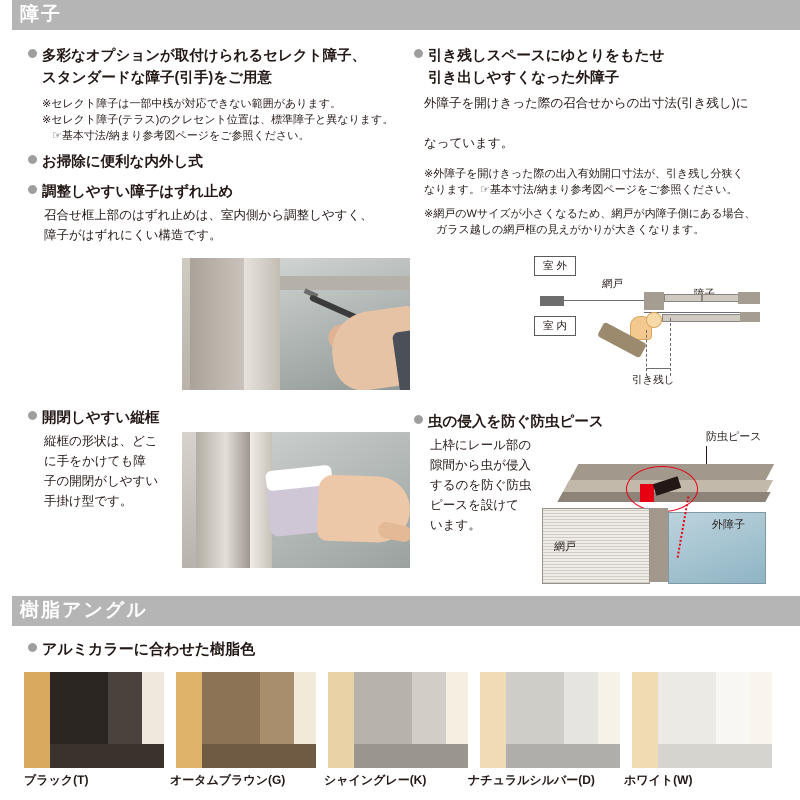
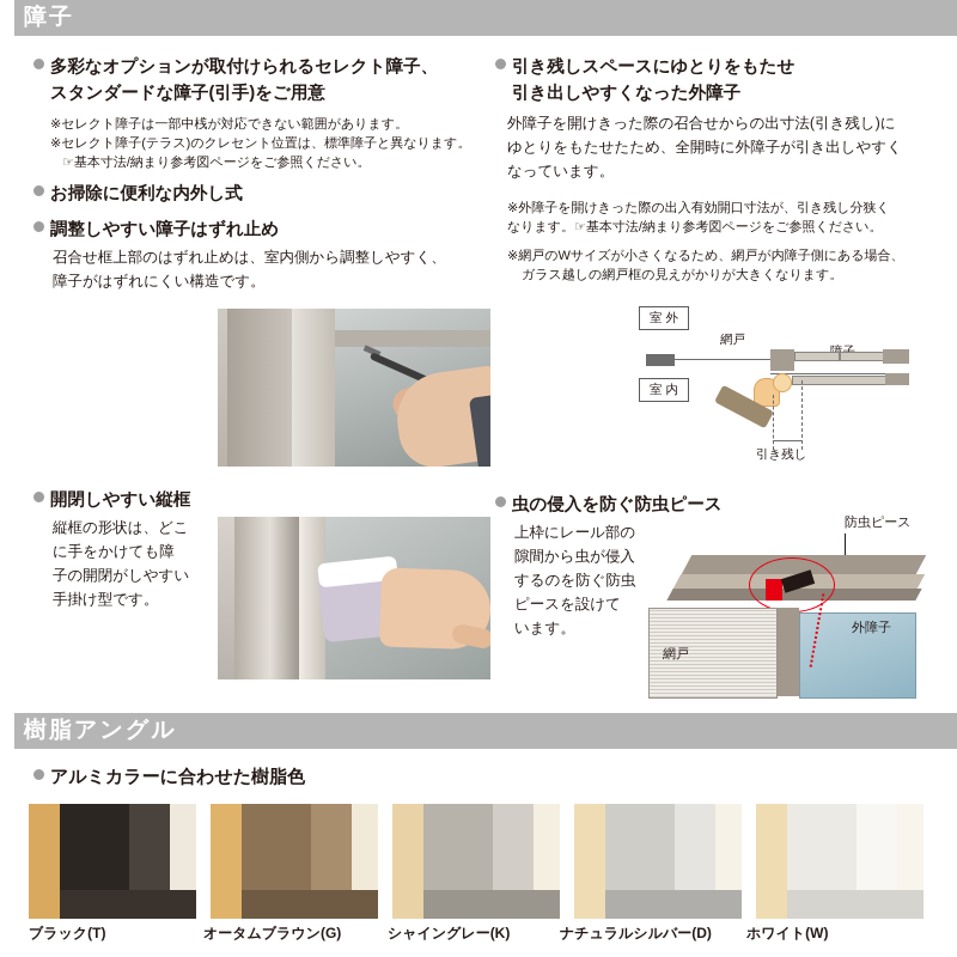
  障子
  多彩なオプションが取付けられるセレクト障子、
  スタンダードな障子(引手)をご用意
  ※セレクト障子は一部中桟が対応できない範囲があります。
  ※セレクト障子(テラス)のクレセント位置は、標準障子と異なります。
  ☞基本寸法/納まり参考図ページをご参照ください。
  お掃除に便利な内外し式
  調整しやすい障子はずれ止め
  召合せ框上部のはずれ止めは、室内側から調整しやすく、
  障子がはずれにくい構造です。
  開閉しやすい縦框
  縦框の形状は、どこ
  に手をかけても障
  子の開閉がしやすい
  手掛け型です。
  引き残しスペースにゆとりをもたせ
  引き出しやすくなった外障子
  外障子を開けきった際の召合せからの出寸法(引き残し)に
+ ゆとりをもたせたため、全開時に外障子が引き出しやすく
  なっています。
  ※外障子を開けきった際の出入有効開口寸法が、引き残し分狭く
  なります。☞基本寸法/納まり参考図ページをご参照ください。
  ※網戸のWサイズが小さくなるため、網戸が内障子側にある場合、
  ガラス越しの網戸框の見えがかりが大きくなります。
  室 外
  室 内
  網戸
  引き残し
  虫の侵入を防ぐ防虫ピース
  上枠にレール部の
  隙間から虫が侵入
  するのを防ぐ防虫
  ピースを設けて
  います。
  防虫ピース
  網戸
  外障子
  樹脂アングル
  アルミカラーに合わせた樹脂色
  ブラック(T)
  オータムブラウン(G)
  シャイングレー(K)
  ナチュラルシルバー(D)
  ホワイト(W)
